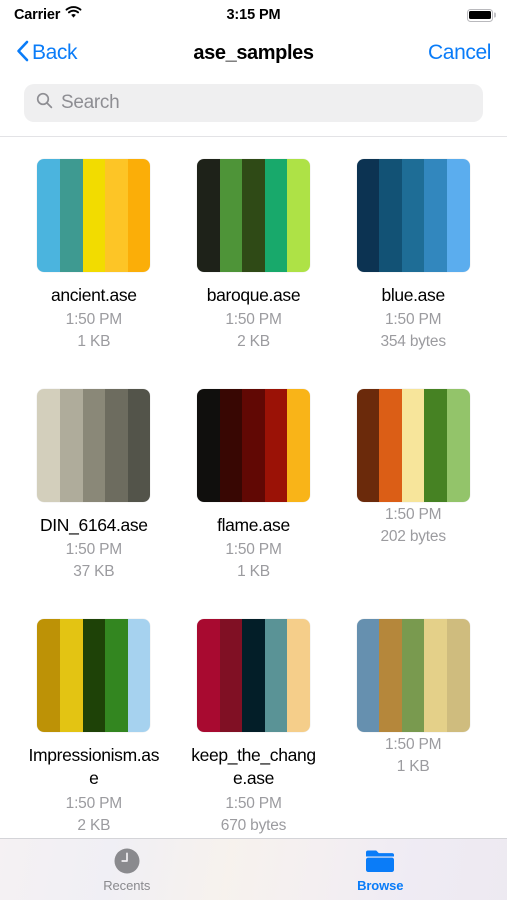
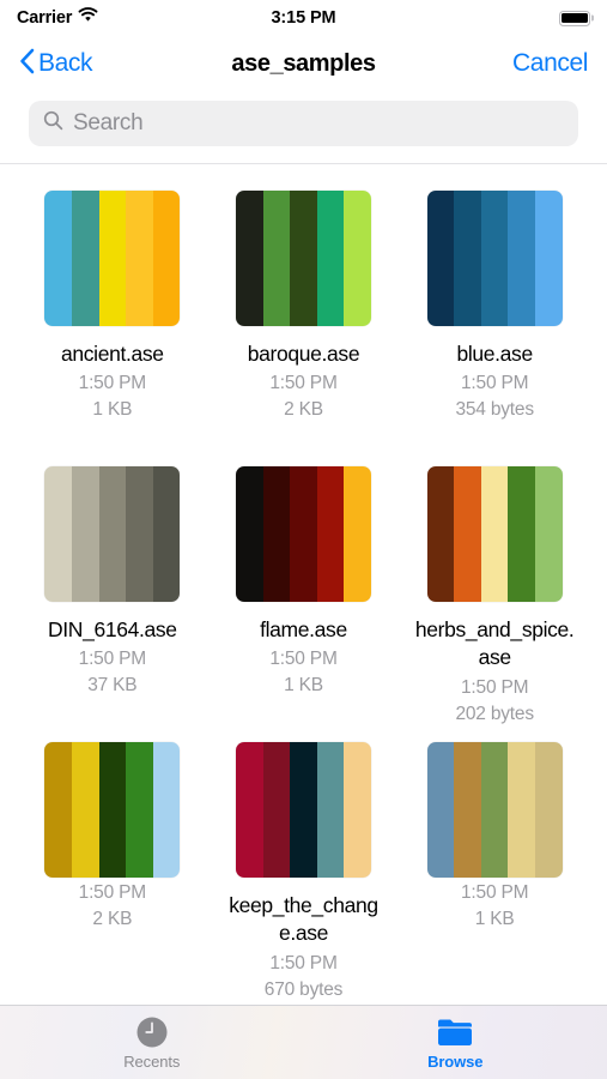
  Carrier
  3:15 PM
  Back
  ase_samples
  Cancel
  Search
  ancient.ase
  1:50 PM
  1 KB
  baroque.ase
  1:50 PM
  2 KB
  blue.ase
  1:50 PM
  354 bytes
  DIN_6164.ase
  1:50 PM
  37 KB
  flame.ase
  1:50 PM
  1 KB
+ herbs_and_spice.ase
  1:50 PM
  202 bytes
- Impressionism.ase
  1:50 PM
  2 KB
  keep_the_change.ase
  1:50 PM
  670 bytes
  1:50 PM
  1 KB
  Recents
  Browse
